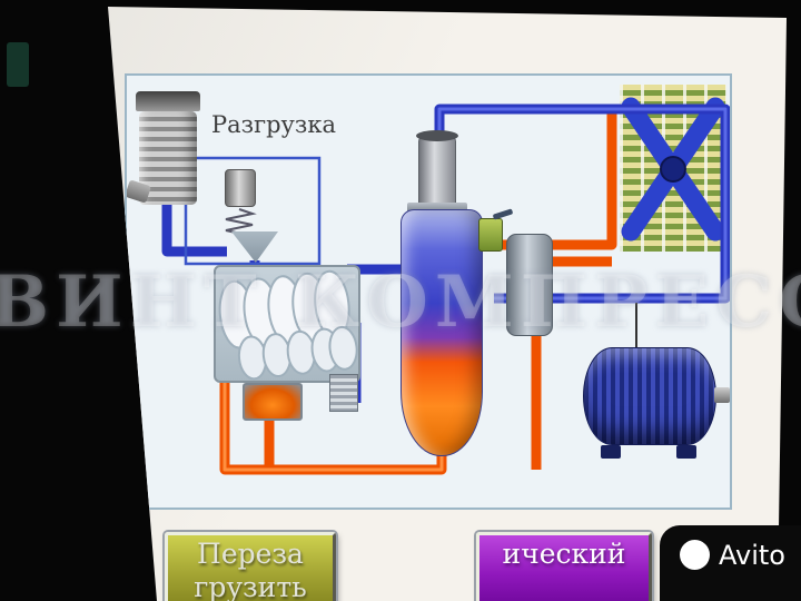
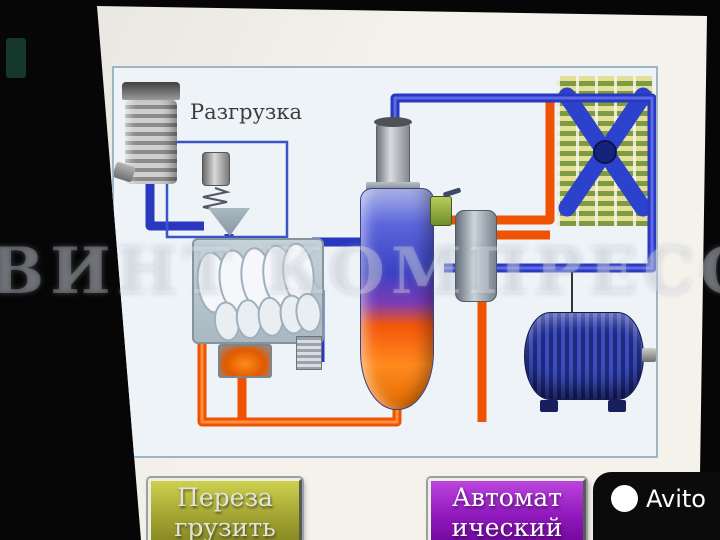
  Разгрузка
  Переза
  грузить
+ Автомат
  ический
  ВИНТ КОМПРЕС
  Avito
